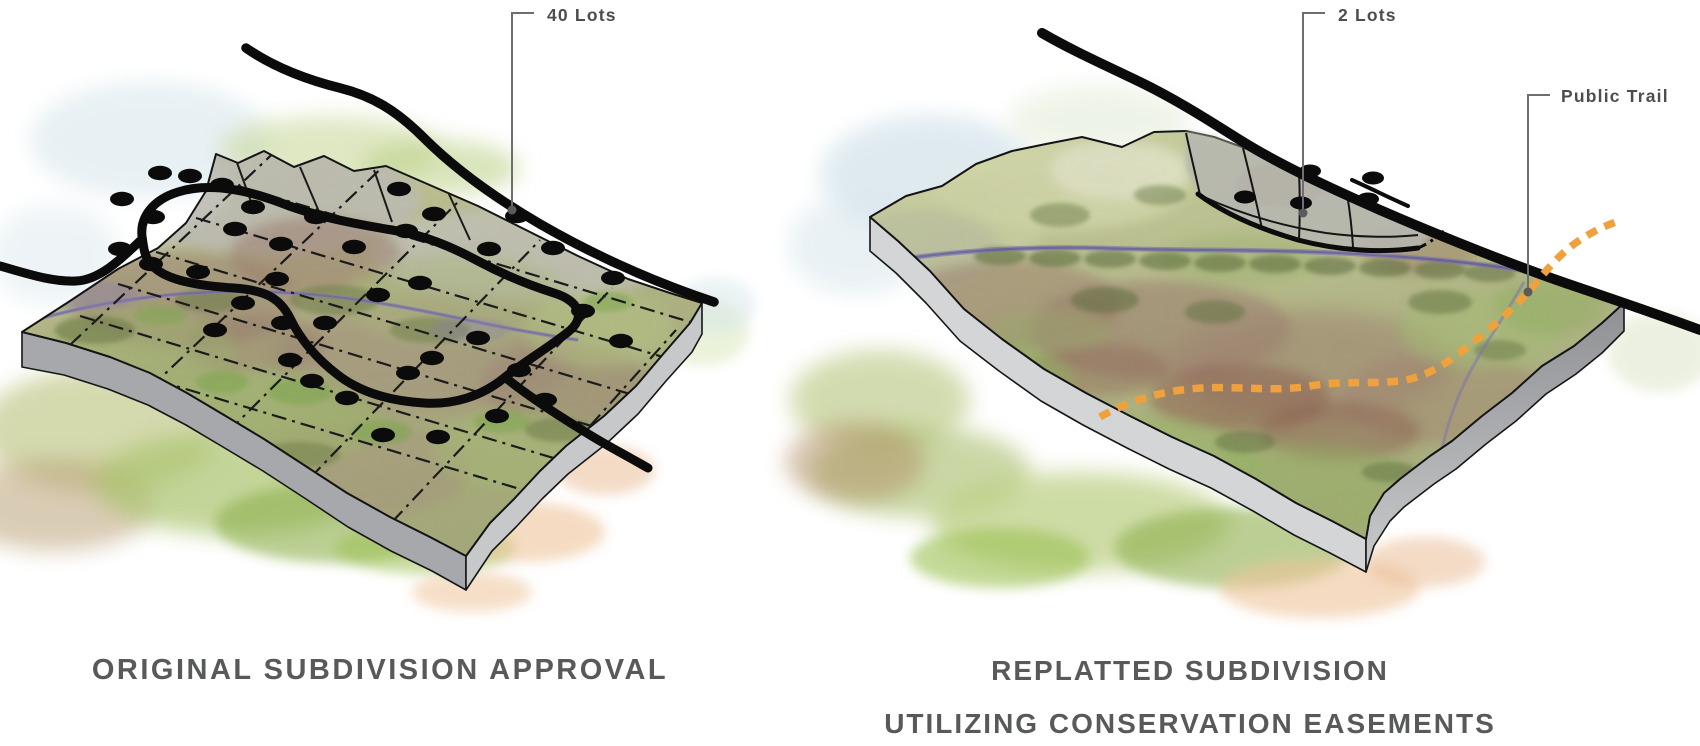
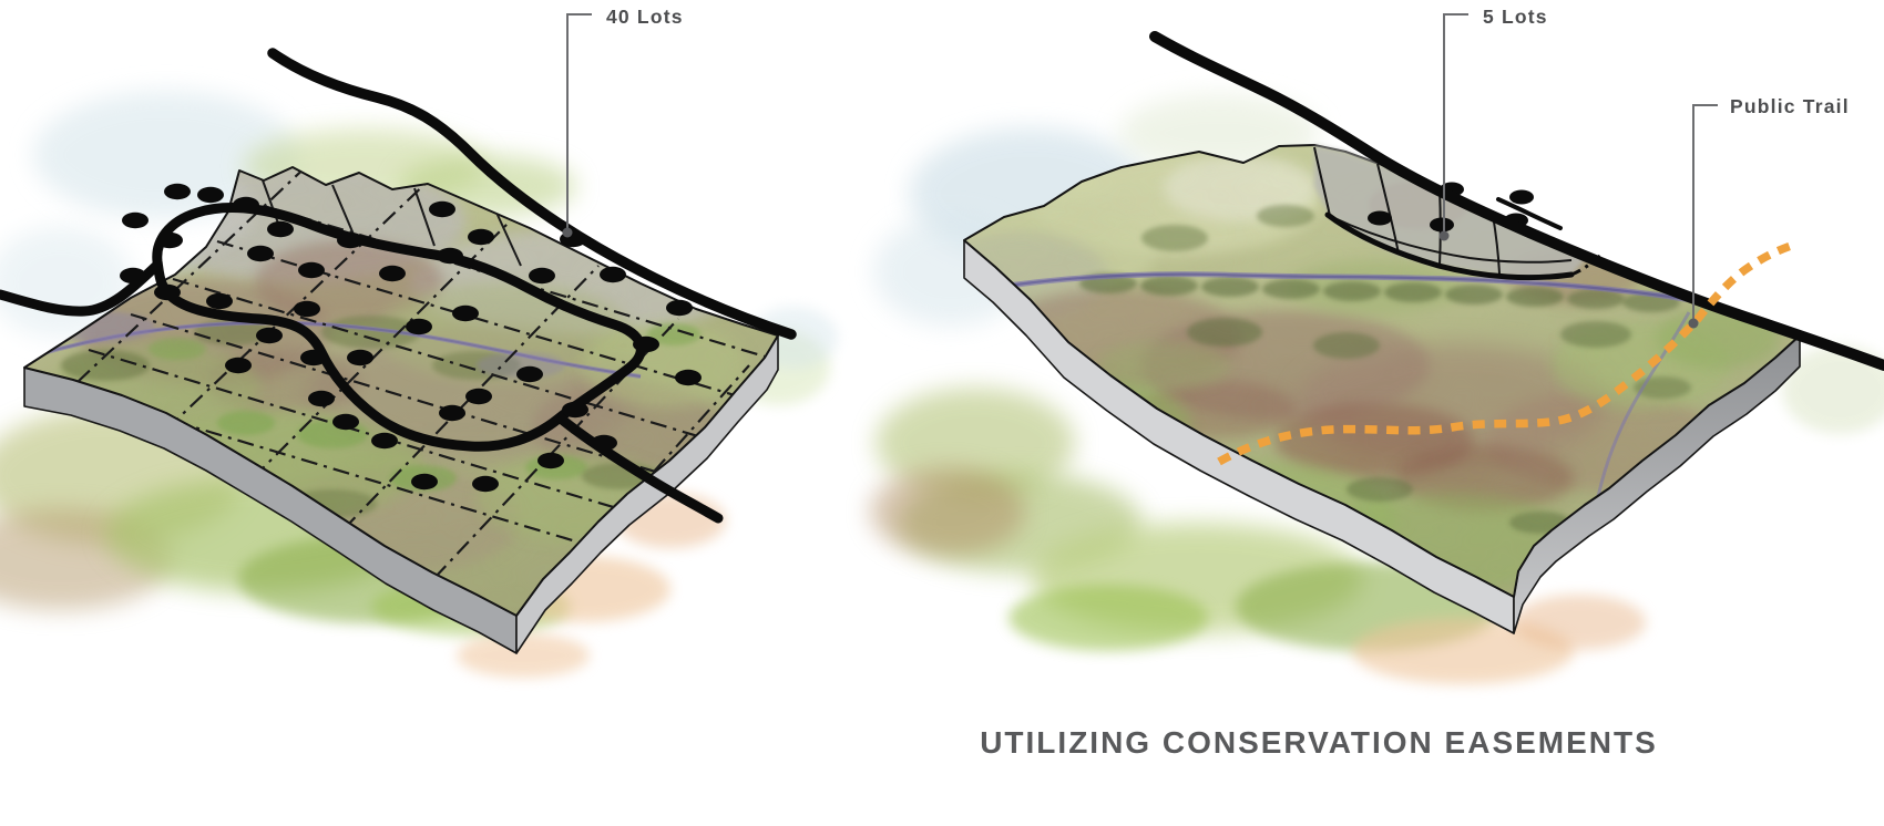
  40 Lots
- 2 Lots
+ 5 Lots
  Public Trail
- ORIGINAL SUBDIVISION APPROVAL
- REPLATTED SUBDIVISION
  UTILIZING CONSERVATION EASEMENTS
